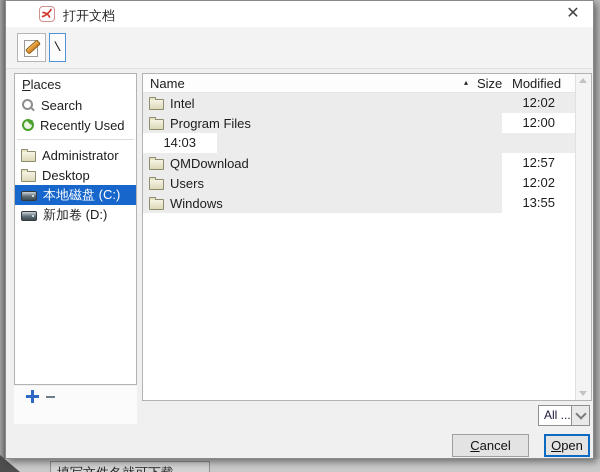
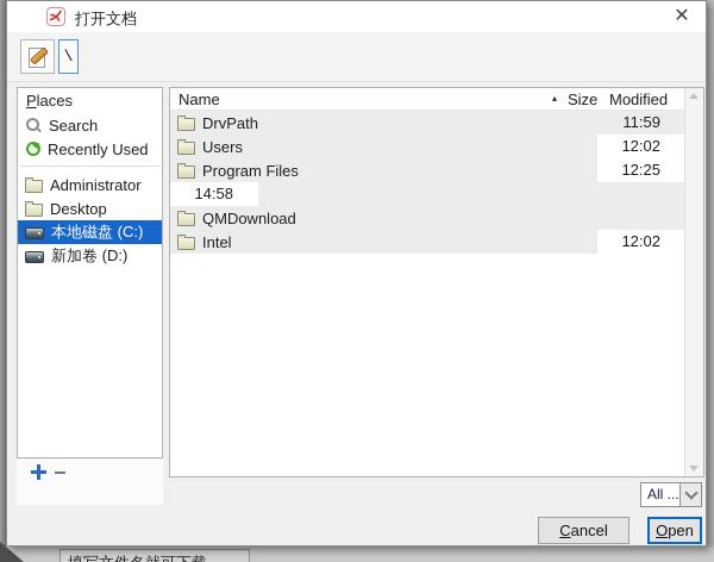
  打开文档
  ✕
  \
  Places
  Search
  Recently Used
  Administrator
  Desktop
  本地磁盘 (C:)
  新加卷 (D:)
  Name
  ▴
  Size
  Modified
+ DrvPath
+ 11:59
- Intel
+ Users
  12:02
  Program Files
- 12:00
+ 12:25
- 14:03
+ 14:58
  QMDownload
- 12:57
- Users
+ Intel
  12:02
- Windows
- 13:55
  All ...
  Cancel
  Open
